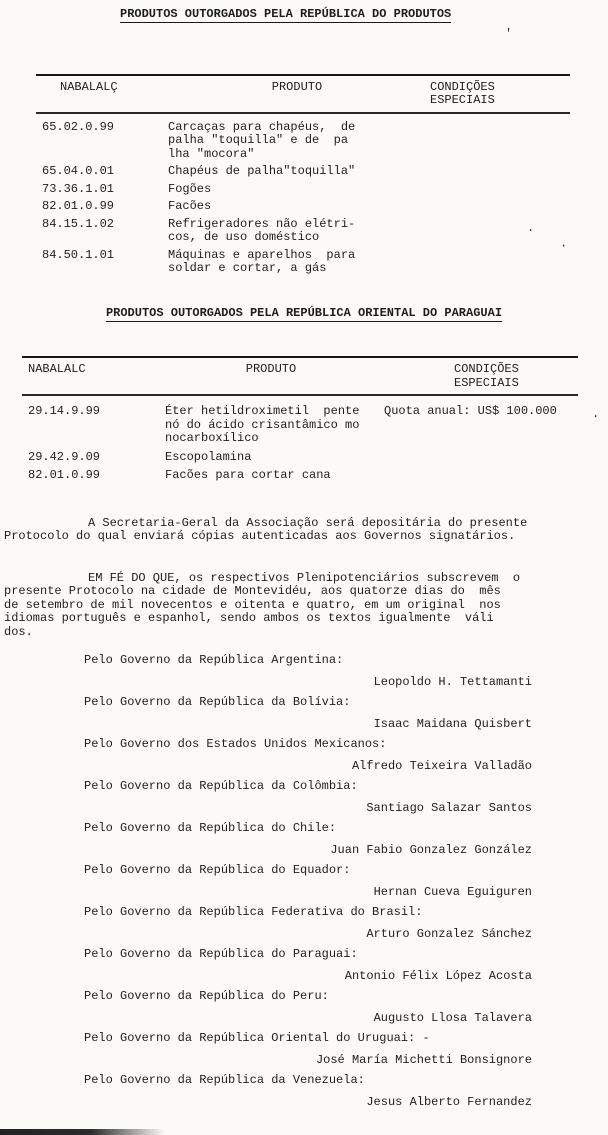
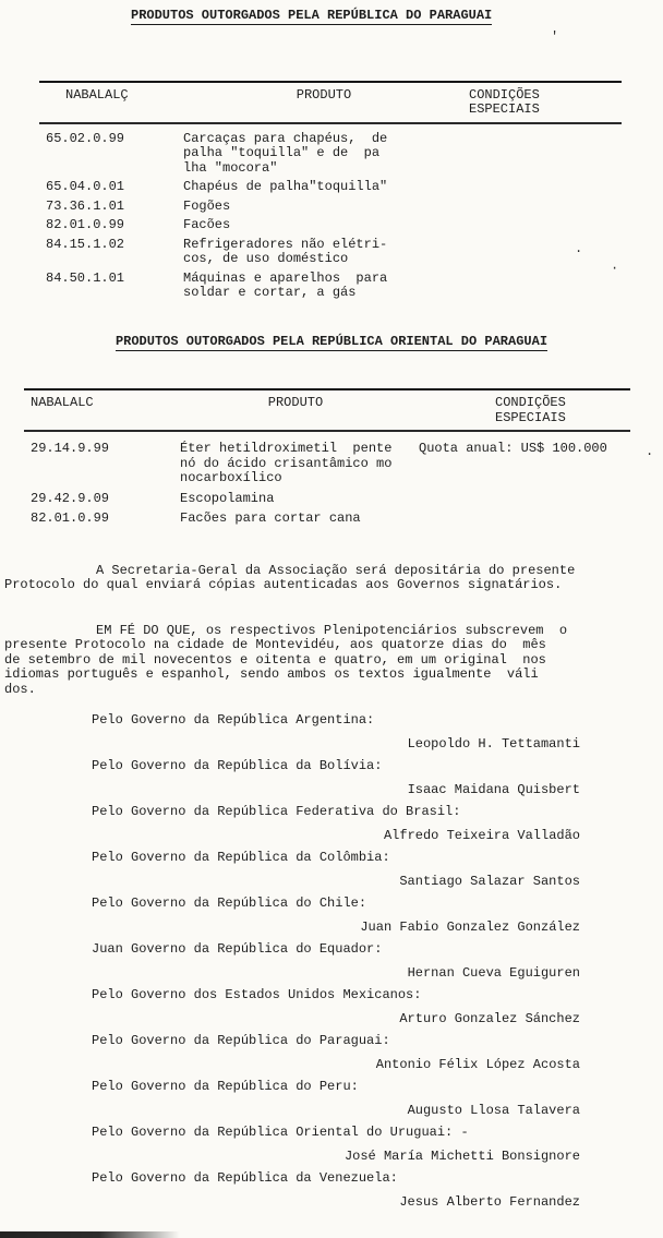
- PRODUTOS OUTORGADOS PELA REPÚBLICA DO PRODUTOS
+ PRODUTOS OUTORGADOS PELA REPÚBLICA DO PARAGUAI
  NABALALÇ
  PRODUTO
  CONDIÇÕES
  ESPECIAIS
  65.02.0.99
  Carcaças para chapéus, de
  palha "toquilla" e de pa
  lha "mocora"
  65.04.0.01
  Chapéus de palha"toquilla"
  73.36.1.01
  Fogões
  82.01.0.99
  Facões
  84.15.1.02
  Refrigeradores não elétri-
  cos, de uso doméstico
  84.50.1.01
  Máquinas e aparelhos para
  soldar e cortar, a gás
  PRODUTOS OUTORGADOS PELA REPÚBLICA ORIENTAL DO PARAGUAI
  NABALALC
  PRODUTO
  CONDIÇÕES
  ESPECIAIS
  29.14.9.99
  Éter hetildroximetil pente
  nó do ácido crisantâmico mo
  nocarboxílico
  Quota anual: US$ 100.000
  29.42.9.09
  Escopolamina
  82.01.0.99
  Facões para cortar cana
  A Secretaria-Geral da Associação será depositária do presente
  Protocolo do qual enviará cópias autenticadas aos Governos signatários.
  EM FÉ DO QUE, os respectivos Plenipotenciários subscrevem o
  presente Protocolo na cidade de Montevidéu, aos quatorze dias do mês
  de setembro de mil novecentos e oitenta e quatro, em um original nos
  idiomas português e espanhol, sendo ambos os textos igualmente váli
  dos.
  Pelo Governo da República Argentina:
  Leopoldo H. Tettamanti
  Pelo Governo da República da Bolívia:
  Isaac Maidana Quisbert
- Pelo Governo dos Estados Unidos Mexicanos:
+ Pelo Governo da República Federativa do Brasil:
  Alfredo Teixeira Valladão
  Pelo Governo da República da Colômbia:
  Santiago Salazar Santos
  Pelo Governo da República do Chile:
  Juan Fabio Gonzalez González
- Pelo Governo da República do Equador:
+ Juan Governo da República do Equador:
  Hernan Cueva Eguiguren
- Pelo Governo da República Federativa do Brasil:
+ Pelo Governo dos Estados Unidos Mexicanos:
  Arturo Gonzalez Sánchez
  Pelo Governo da República do Paraguai:
  Antonio Félix López Acosta
  Pelo Governo da República do Peru:
  Augusto Llosa Talavera
  Pelo Governo da República Oriental do Uruguai: -
  José María Michetti Bonsignore
  Pelo Governo da República da Venezuela:
  Jesus Alberto Fernandez
  '
  .
  ·
  .
